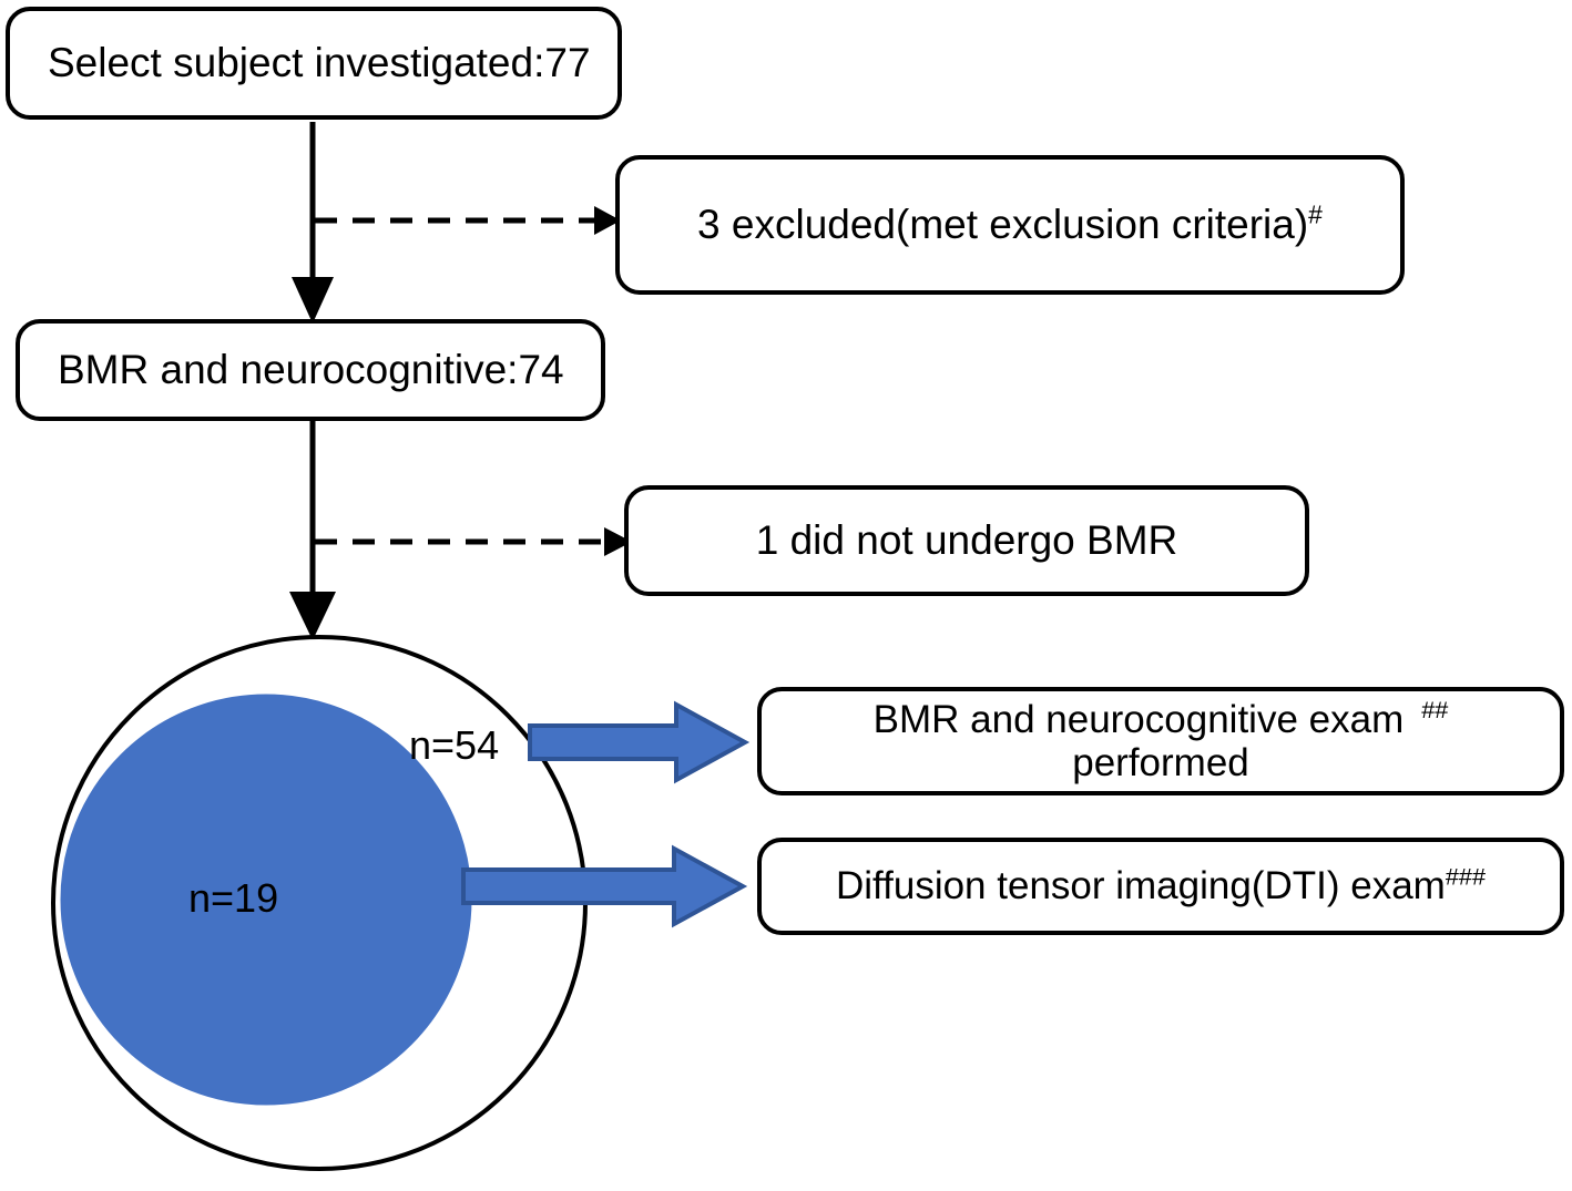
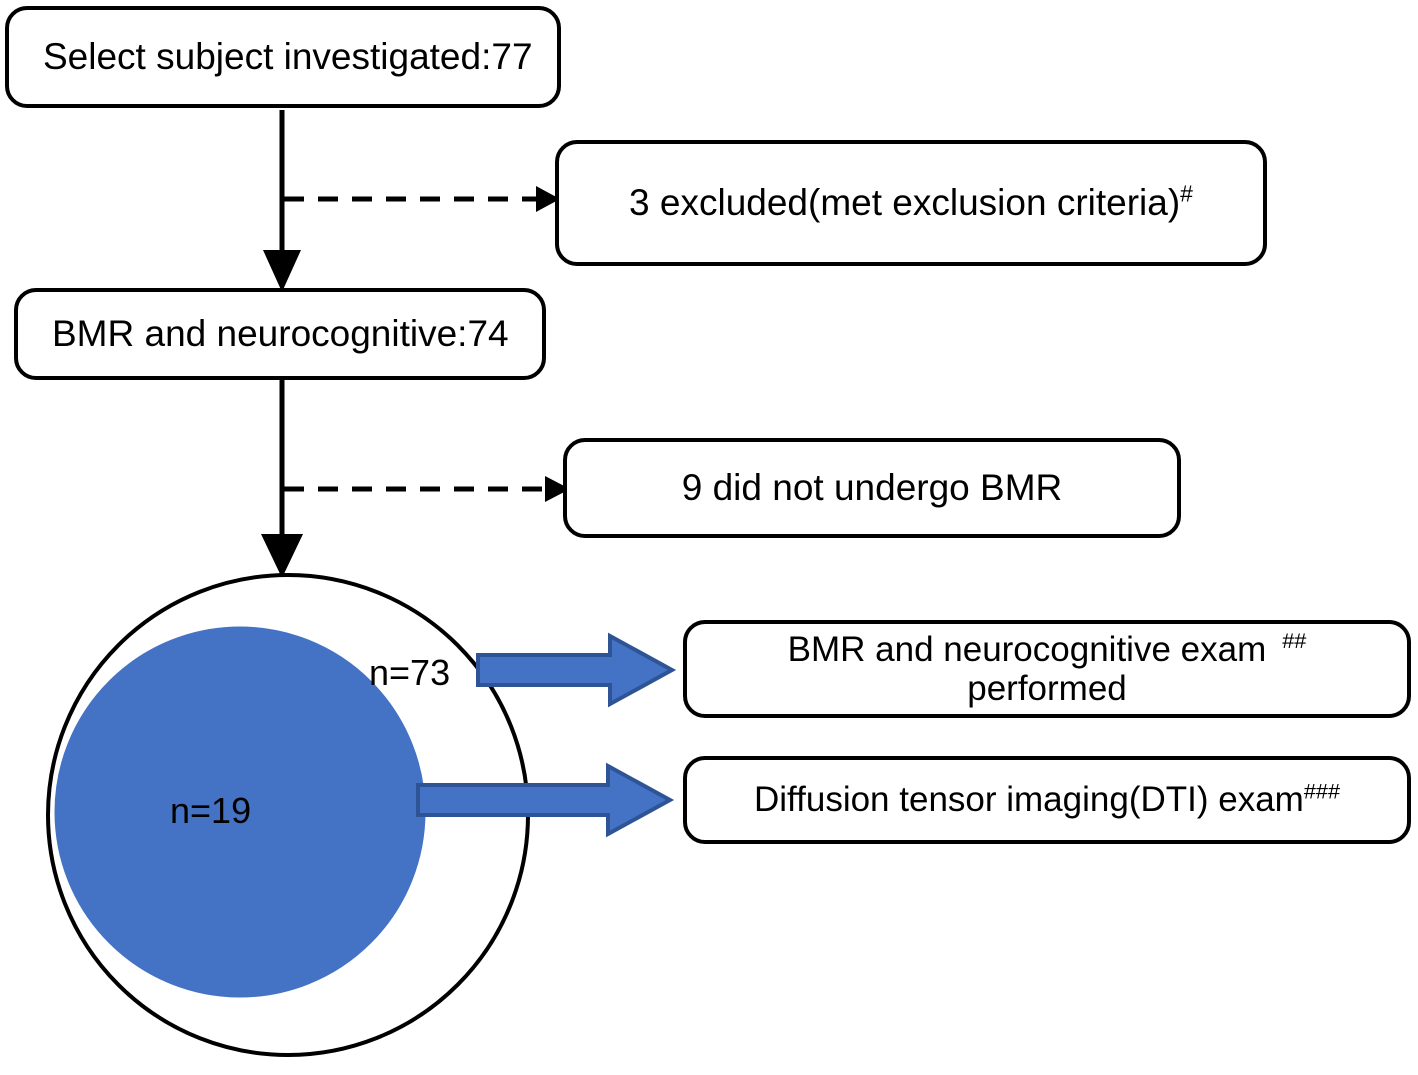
  Select subject investigated:77
  3 excluded(met exclusion criteria)#
  BMR and neurocognitive:74
- 1 did not undergo BMR
+ 9 did not undergo BMR
  BMR and neurocognitive exam ##
  performed
  Diffusion tensor imaging(DTI) exam###
- n=54
+ n=73
  n=19
